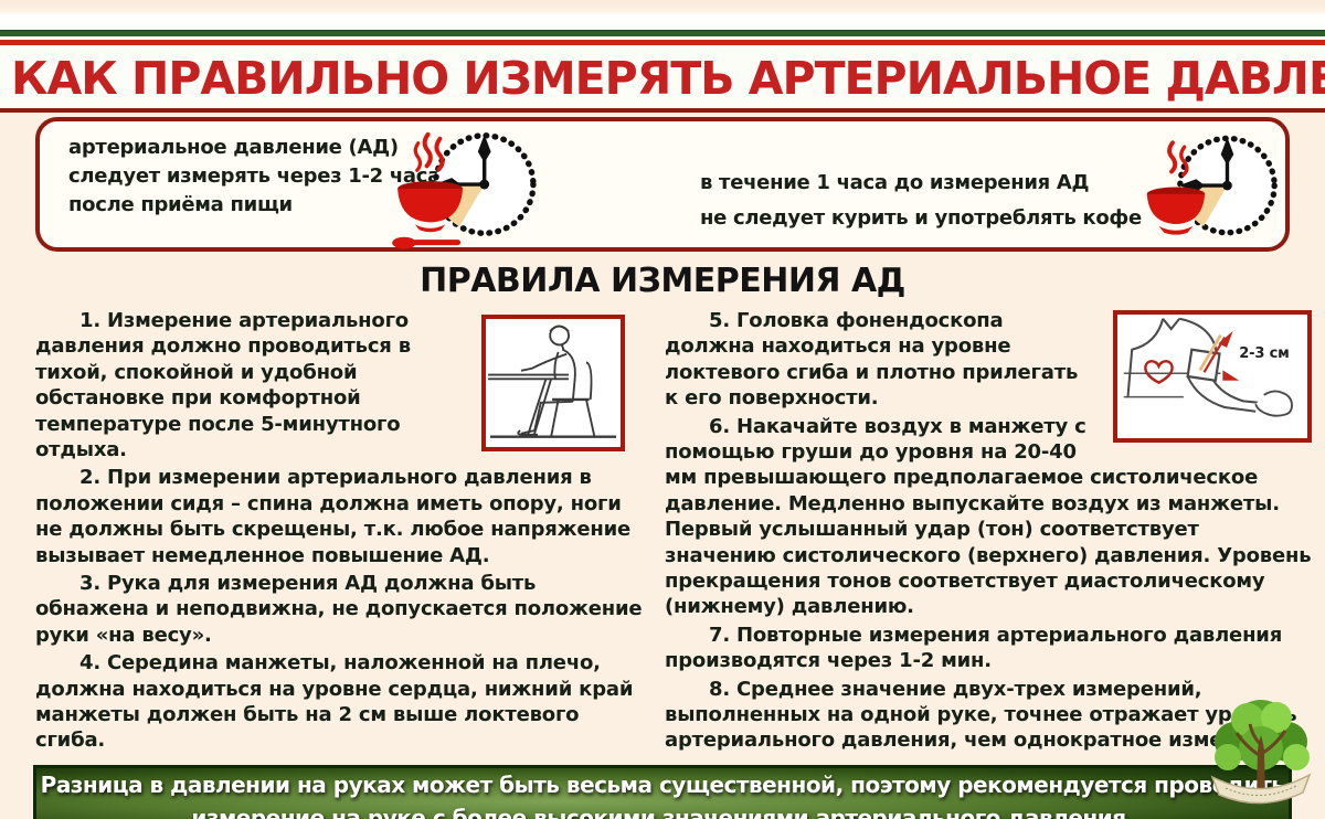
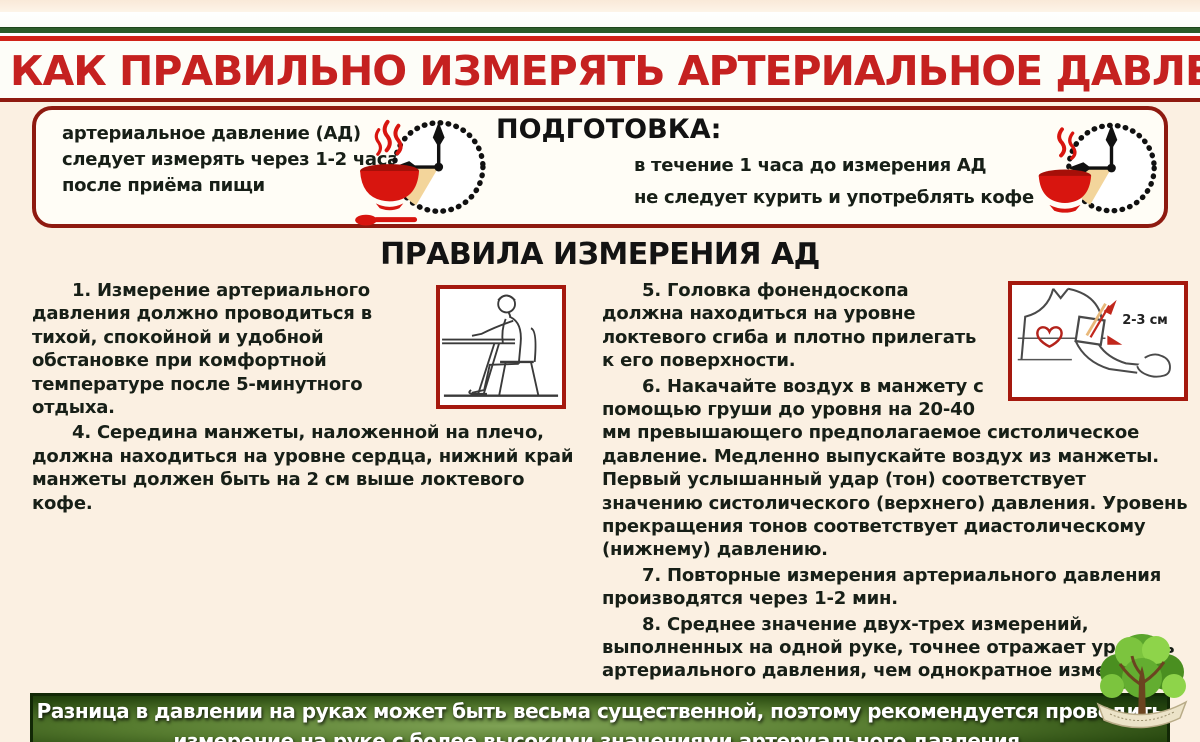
  КАК ПРАВИЛЬНО ИЗМЕРЯТЬ АРТЕРИАЛЬНОЕ ДАВЛЕ
  артериальное давление (АД)
  следует измерять через 1-2 час
  после приёма пищи
+ ПОДГОТОВКА:
  в течение 1 часа до измерения АД
  не следует курить и употреблять кофе
  ПРАВИЛА ИЗМЕРЕНИЯ АД
  1. Измерение артериального давления должно проводиться в тихой, спокойной и удобной обстановке при комфортной температуре после 5-минутного отдыха.
- 2. При измерении артериального давления в положении сидя – спина должна иметь опору, ноги не должны быть скрещены, т.к. любое напряжение вызывает немедленное повышение АД.
- 3. Рука для измерения АД должна быть обнажена и неподвижна, не допускается положение руки «на весу».
- 4. Середина манжеты, наложенной на плечо, должна находиться на уровне сердца, нижний край манжеты должен быть на 2 см выше локтевого сгиба.
+ 4. Середина манжеты, наложенной на плечо, должна находиться на уровне сердца, нижний край манжеты должен быть на 2 см выше локтевого кофе.
  2-3 см
  5. Головка фонендоскопа должна находиться на уровне локтевого сгиба и плотно прилегать к его поверхности.
  6. Накачайте воздух в манжету с помощью груши до уровня на 20-40 мм превышающего предполагаемое систолическое давление. Медленно выпускайте воздух из манжеты. Первый услышанный удар (тон) соответствует значению систолического (верхнего) давления. Уровень прекращения тонов соответствует диастолическому (нижнему) давлению.
  7. Повторные измерения артериального давления производятся через 1-2 мин.
  8. Среднее значение двух-трех измерений, выполненных на одной руке, точнее отражает ур артериального давления, чем однократное изм
  Разница в давлении на руках может быть весьма существенной, поэтому рекомендуется провдиь
  измерение на руке с более высокими значениями артериального давления.
